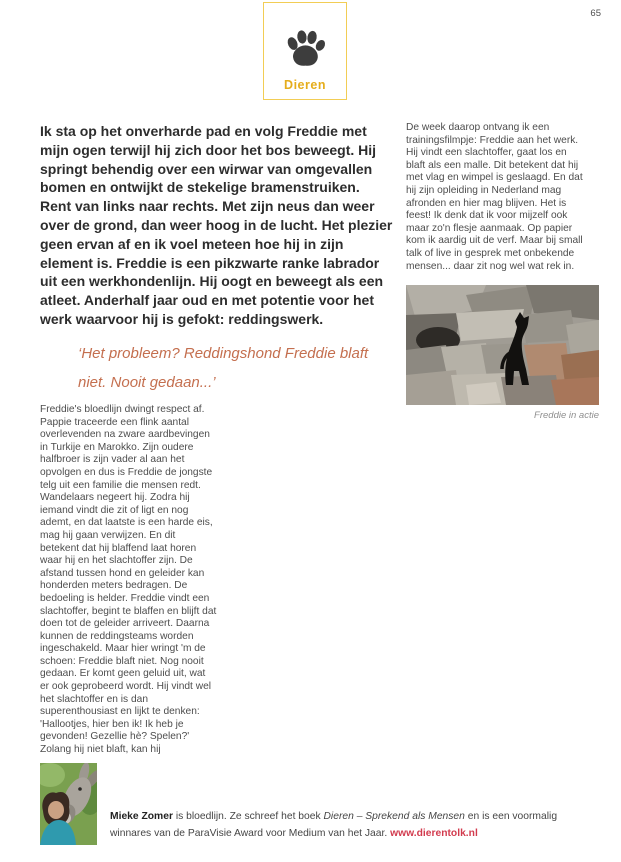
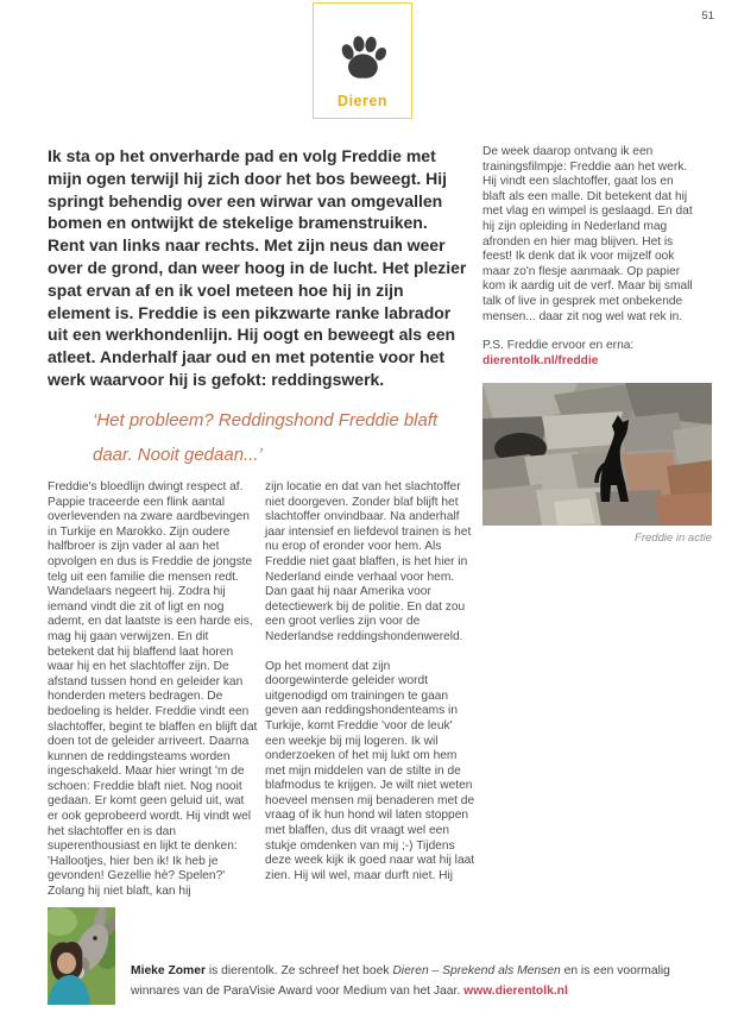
- 65
+ 51
  Dieren
- Ik sta op het onverharde pad en volg Freddie met mijn ogen terwijl hij zich door het bos beweegt. Hij springt behendig over een wirwar van omgevallen bomen en ontwijkt de stekelige bramenstruiken. Rent van links naar rechts. Met zijn neus dan weer over de grond, dan weer hoog in de lucht. Het plezier geen ervan af en ik voel meteen hoe hij in zijn element is. Freddie is een pikzwarte ranke labrador uit een werkhondenlijn. Hij oogt en beweegt als een atleet. Anderhalf jaar oud en met potentie voor het werk waarvoor hij is gefokt: reddingswerk.
+ Ik sta op het onverharde pad en volg Freddie met mijn ogen terwijl hij zich door het bos beweegt. Hij springt behendig over een wirwar van omgevallen bomen en ontwijkt de stekelige bramenstruiken. Rent van links naar rechts. Met zijn neus dan weer over de grond, dan weer hoog in de lucht. Het plezier spat ervan af en ik voel meteen hoe hij in zijn element is. Freddie is een pikzwarte ranke labrador uit een werkhondenlijn. Hij oogt en beweegt als een atleet. Anderhalf jaar oud en met potentie voor het werk waarvoor hij is gefokt: reddingswerk.
- ‘Het probleem? Reddingshond Freddie blaft niet. Nooit gedaan...’
+ ‘Het probleem? Reddingshond Freddie blaft daar. Nooit gedaan...’
  Freddie's bloedlijn dwingt respect af. Pappie traceerde een flink aantal overlevenden na zware aardbevingen in Turkije en Marokko. Zijn oudere halfbroer is zijn vader al aan het opvolgen en dus is Freddie de jongste telg uit een familie die mensen redt. Wandelaars negeert hij. Zodra hij iemand vindt die zit of ligt en nog ademt, en dat laatste is een harde eis, mag hij gaan verwijzen. En dit betekent dat hij blaffend laat horen waar hij en het slachtoffer zijn. De afstand tussen hond en geleider kan honderden meters bedragen. De bedoeling is helder. Freddie vindt een slachtoffer, begint te blaffen en blijft dat doen tot de geleider arriveert. Daarna kunnen de reddingsteams worden ingeschakeld. Maar hier wringt 'm de schoen: Freddie blaft niet. Nog nooit gedaan. Er komt geen geluid uit, wat er ook geprobeerd wordt. Hij vindt wel het slachtoffer en is dan superenthousiast en lijkt te denken: 'Hallootjes, hier ben ik! Ik heb je gevonden! Gezellie hè? Spelen?' Zolang hij niet blaft, kan hij
+ zijn locatie en dat van het slachtoffer niet doorgeven. Zonder blaf blijft het slachtoffer onvindbaar. Na anderhalf jaar intensief en liefdevol trainen is het nu erop of eronder voor hem. Als Freddie niet gaat blaffen, is het hier in Nederland einde verhaal voor hem. Dan gaat hij naar Amerika voor detectiewerk bij de politie. En dat zou een groot verlies zijn voor de Nederlandse reddingshondenwereld.
+ Op het moment dat zijn doorgewinterde geleider wordt uitgenodigd om trainingen te gaan geven aan reddingshondenteams in Turkije, komt Freddie 'voor de leuk' een weekje bij mij logeren. Ik wil onderzoeken of het mij lukt om hem met mijn middelen van de stilte in de blafmodus te krijgen. Je wilt niet weten hoeveel mensen mij benaderen met de vraag of ik hun hond wil laten stoppen met blaffen, dus dit vraagt wel een stukje omdenken van mij ;-) Tijdens deze week kijk ik goed naar wat hij laat zien. Hij wil wel, maar durft niet. Hij
  De week daarop ontvang ik een trainingsfilmpje: Freddie aan het werk. Hij vindt een slachtoffer, gaat los en blaft als een malle. Dit betekent dat hij met vlag en wimpel is geslaagd. En dat hij zijn opleiding in Nederland mag afronden en hier mag blijven. Het is feest! Ik denk dat ik voor mijzelf ook maar zo'n flesje aanmaak. Op papier kom ik aardig uit de verf. Maar bij small talk of live in gesprek met onbekende mensen... daar zit nog wel wat rek in.
+ P.S. Freddie ervoor en erna: dierentolk.nl/freddie
  Freddie in actie
- Mieke Zomer is bloedlijn. Ze schreef het boek Dieren – Sprekend als Mensen en is een voormalig winnares van de ParaVisie Award voor Medium van het Jaar. www.dierentolk.nl
+ Mieke Zomer is dierentolk. Ze schreef het boek Dieren – Sprekend als Mensen en is een voormalig winnares van de ParaVisie Award voor Medium van het Jaar. www.dierentolk.nl
